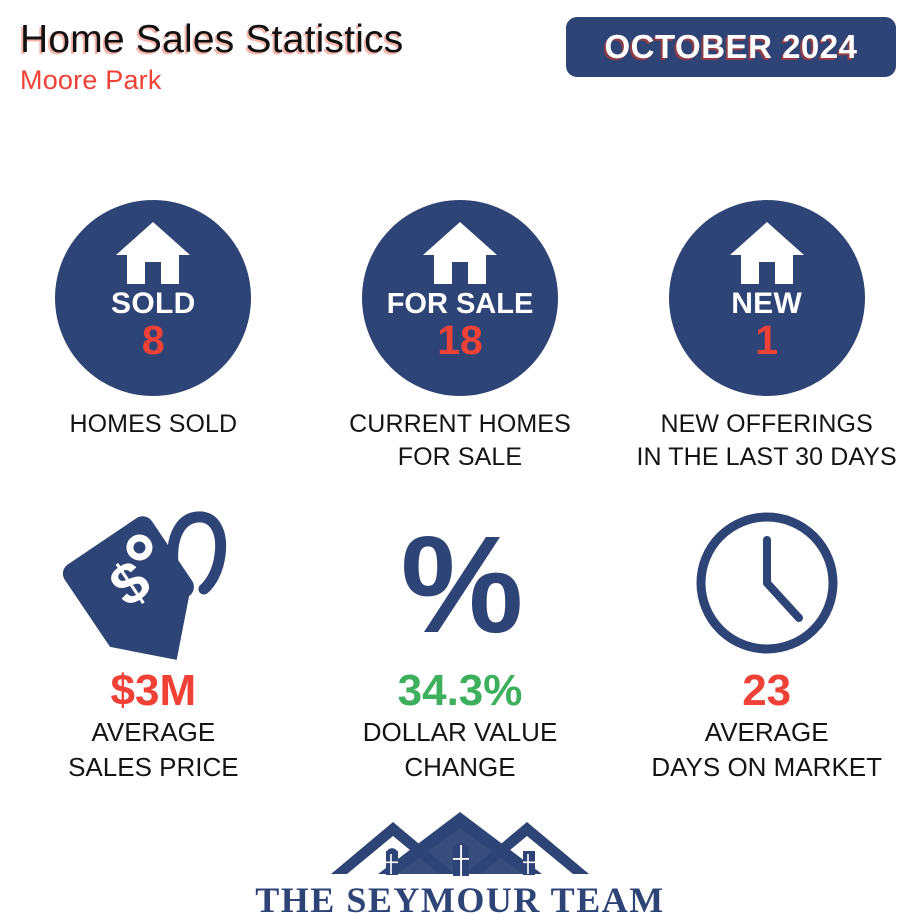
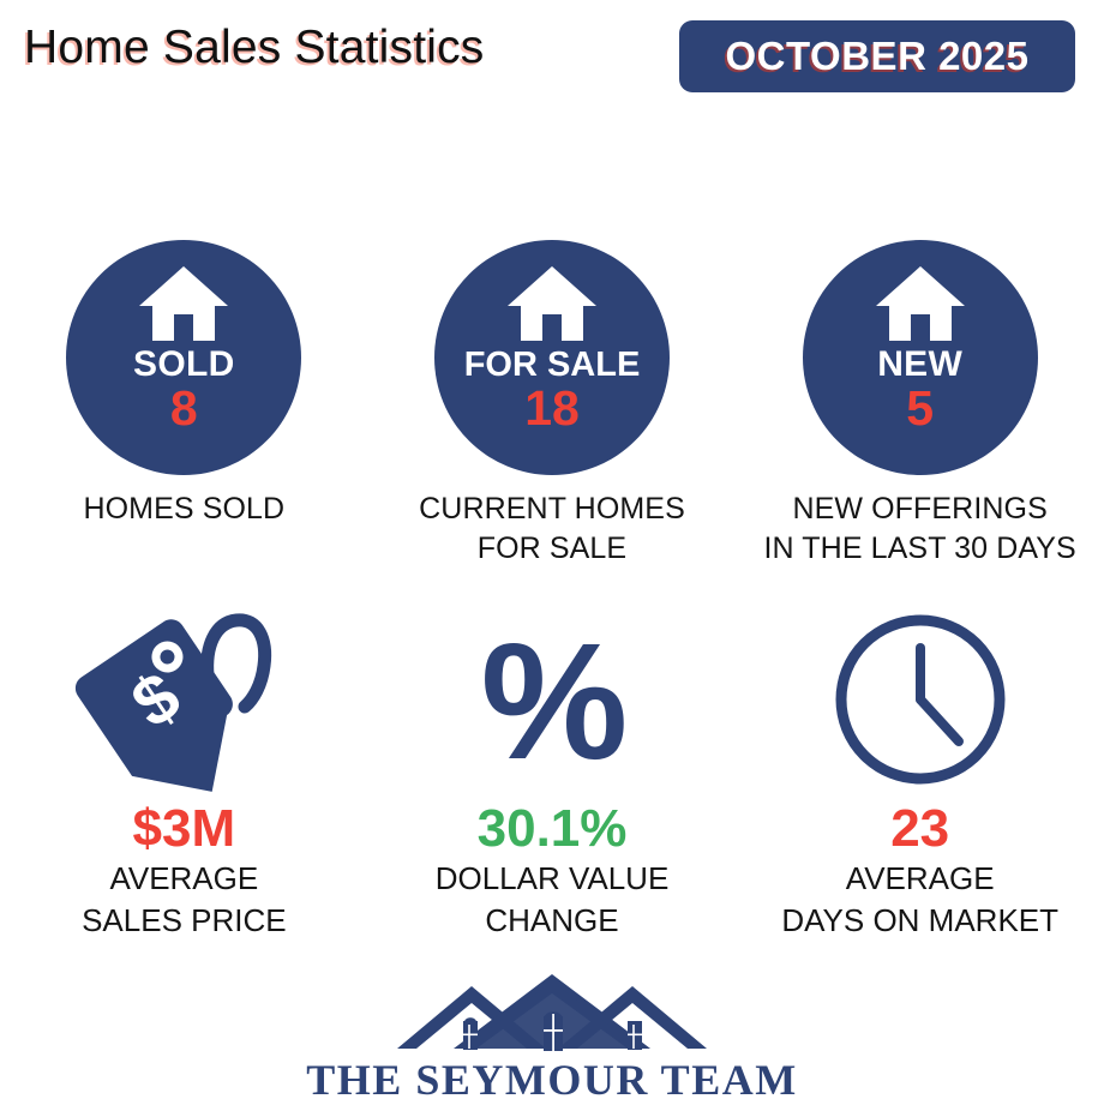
  Home Sales Statistics
- Moore Park
- OCTOBER 2024
+ OCTOBER 2025
  SOLD
  8
  HOMES SOLD
  FOR SALE
  18
  CURRENT HOMES
  FOR SALE
  NEW
- 1
+ 5
  NEW OFFERINGS
  IN THE LAST 30 DAYS
  $3M
  AVERAGE
  SALES PRICE
  %
- 34.3%
+ 30.1%
  DOLLAR VALUE
  CHANGE
  23
  AVERAGE
  DAYS ON MARKET
  THE SEYMOUR TEAM
